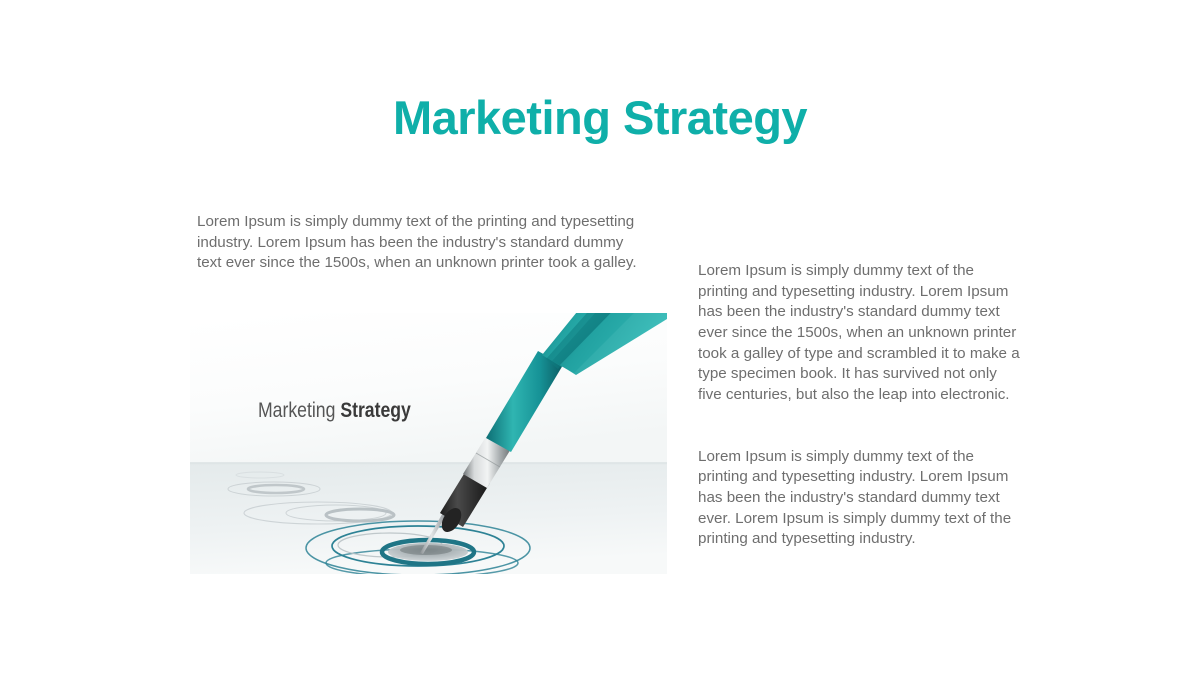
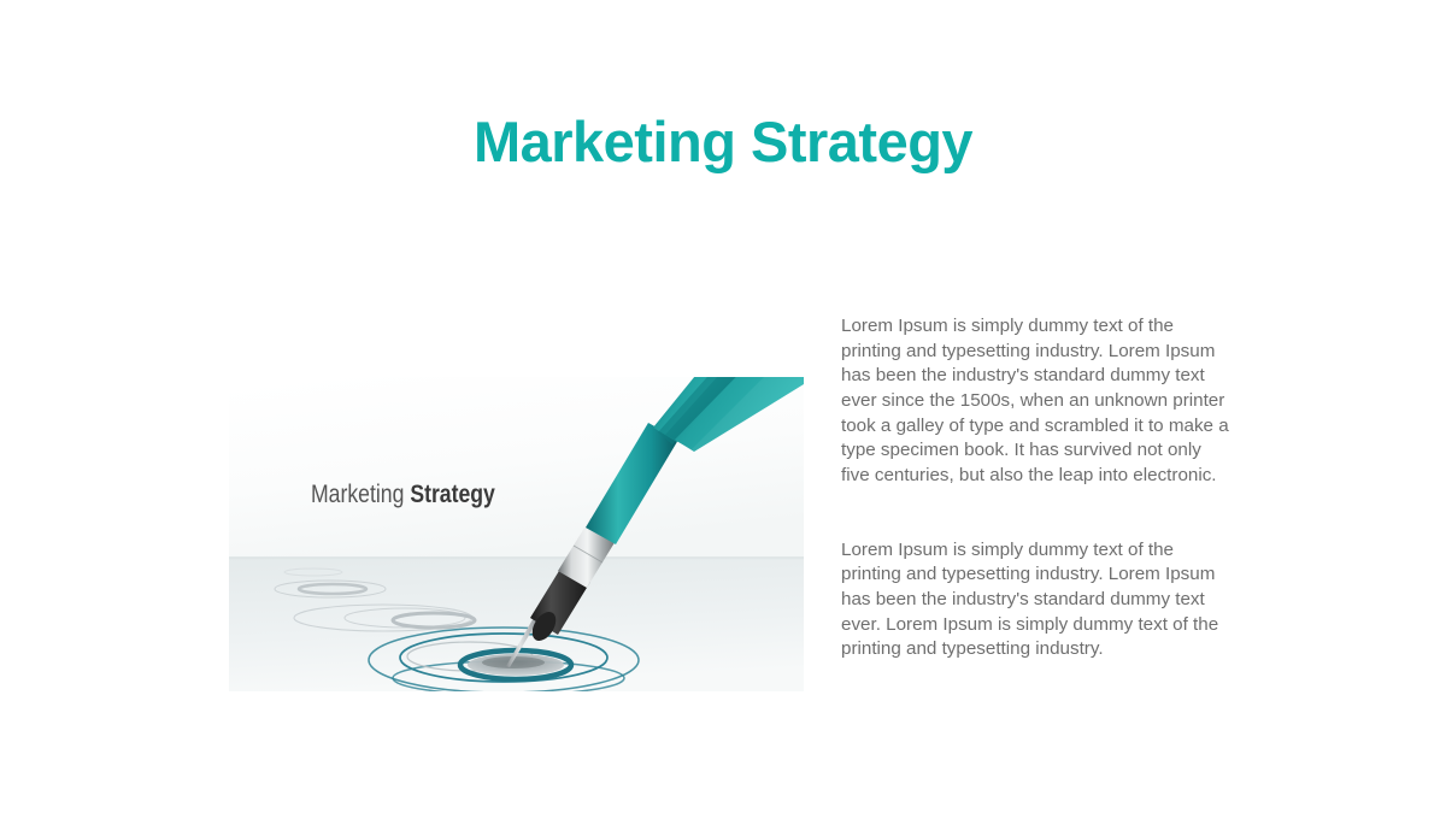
  Marketing Strategy
- Lorem Ipsum is simply dummy text of the printing and typesetting industry. Lorem Ipsum has been the industry's standard dummy text ever since the 1500s, when an unknown printer took a galley.
  Marketing Strategy
  Lorem Ipsum is simply dummy text of the printing and typesetting industry. Lorem Ipsum has been the industry's standard dummy text ever since the 1500s, when an unknown printer took a galley of type and scrambled it to make a type specimen book. It has survived not only five centuries, but also the leap into electronic.
  Lorem Ipsum is simply dummy text of the printing and typesetting industry. Lorem Ipsum has been the industry's standard dummy text ever. Lorem Ipsum is simply dummy text of the printing and typesetting industry.
